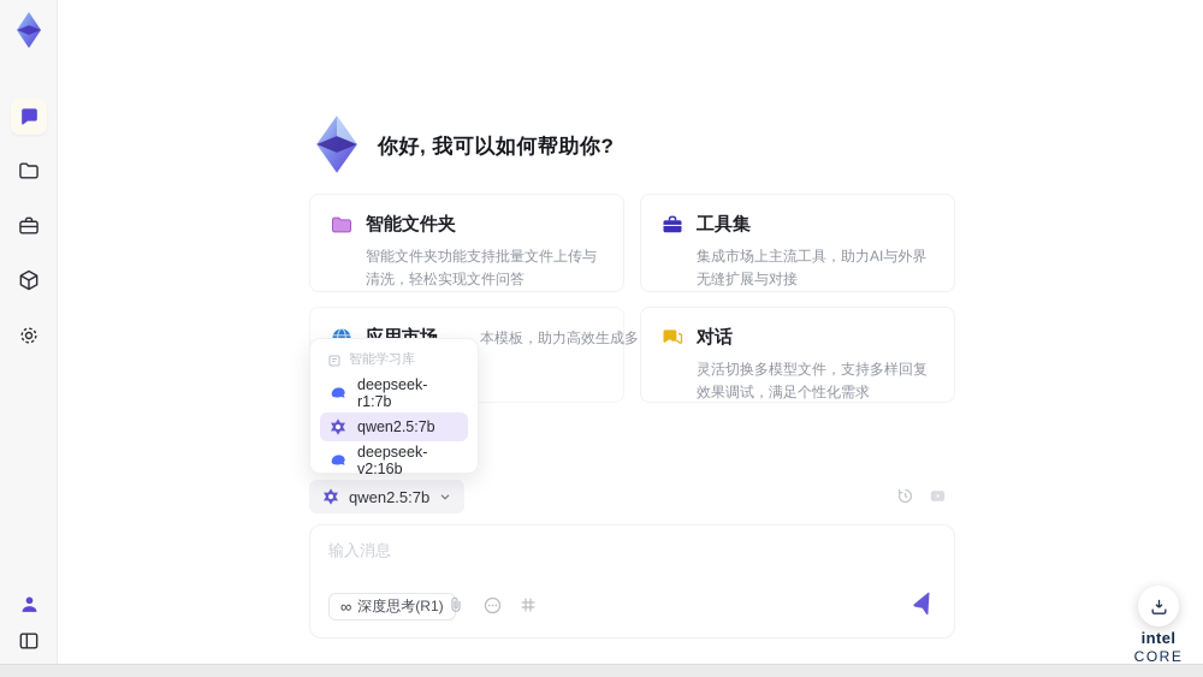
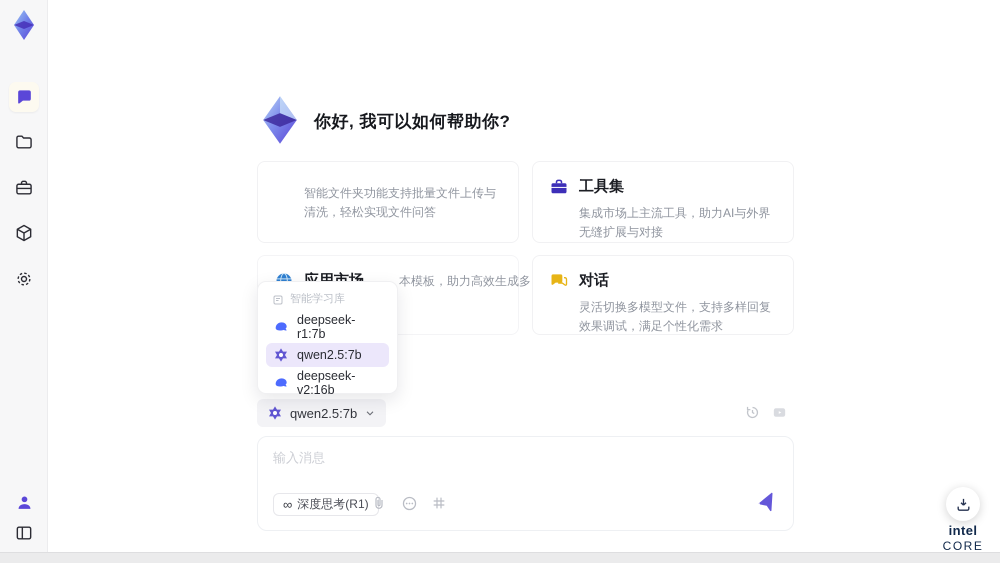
  你好, 我可以如何帮助你?
- 智能文件夹
  智能文件夹功能支持批量文件上传与清洗，轻松实现文件问答
  工具集
  集成市场上主流工具，助力AI与外界无缝扩展与对接
  应用市场
  本模板，助力高效生成多
  对话
  灵活切换多模型文件，支持多样回复效果调试，满足个性化需求
  智能学习库
  deepseek-r1:7b
  qwen2.5:7b
  deepseek-v2:16b
  qwen2.5:7b
  输入消息
  ∞
  深度思考(R1)
  intel CORE
